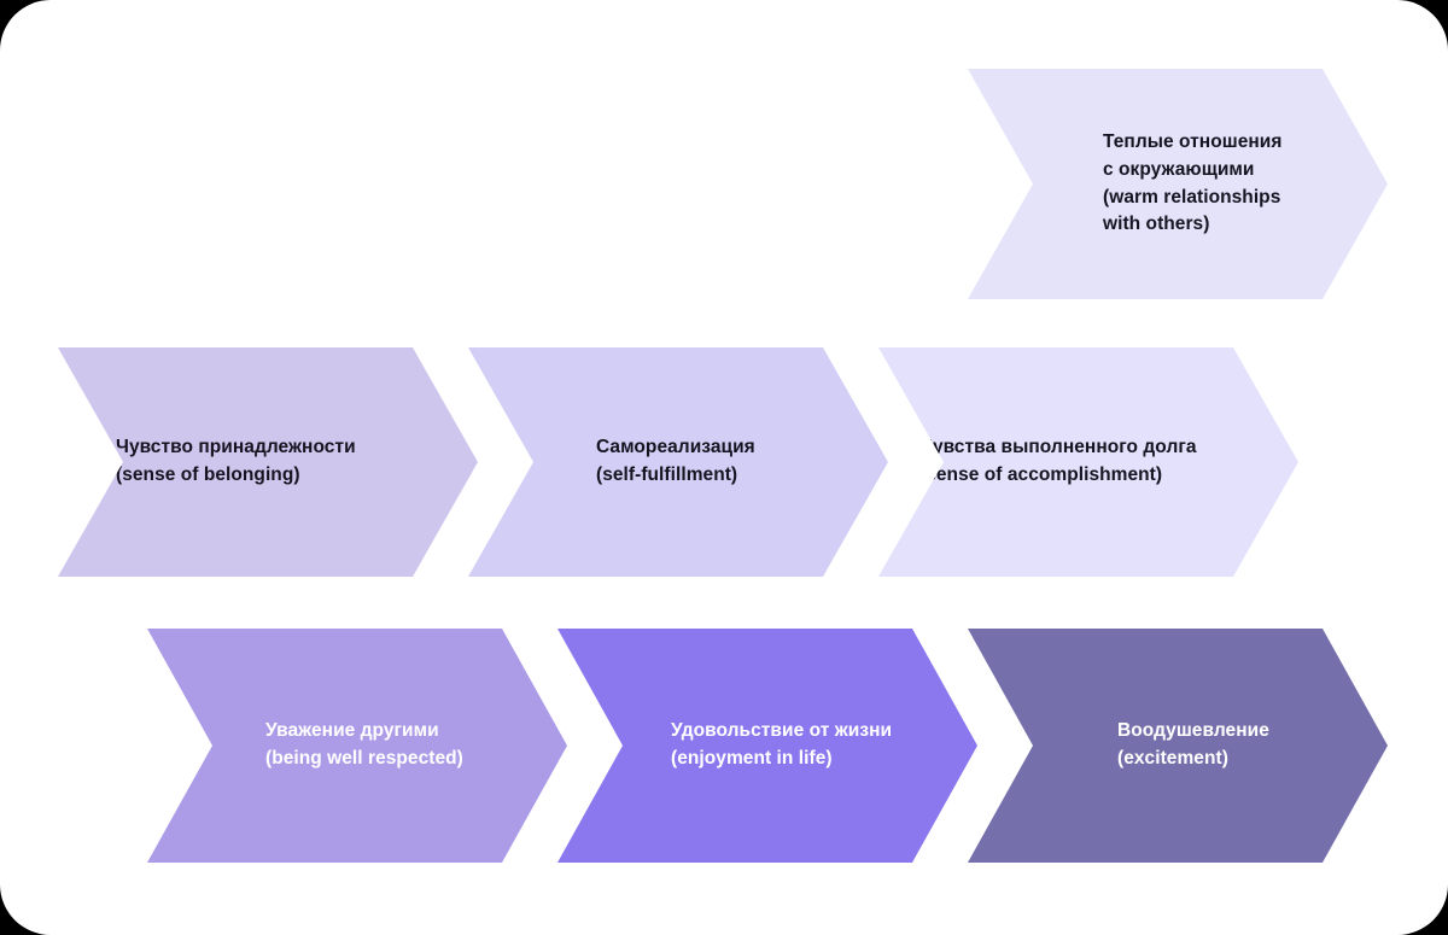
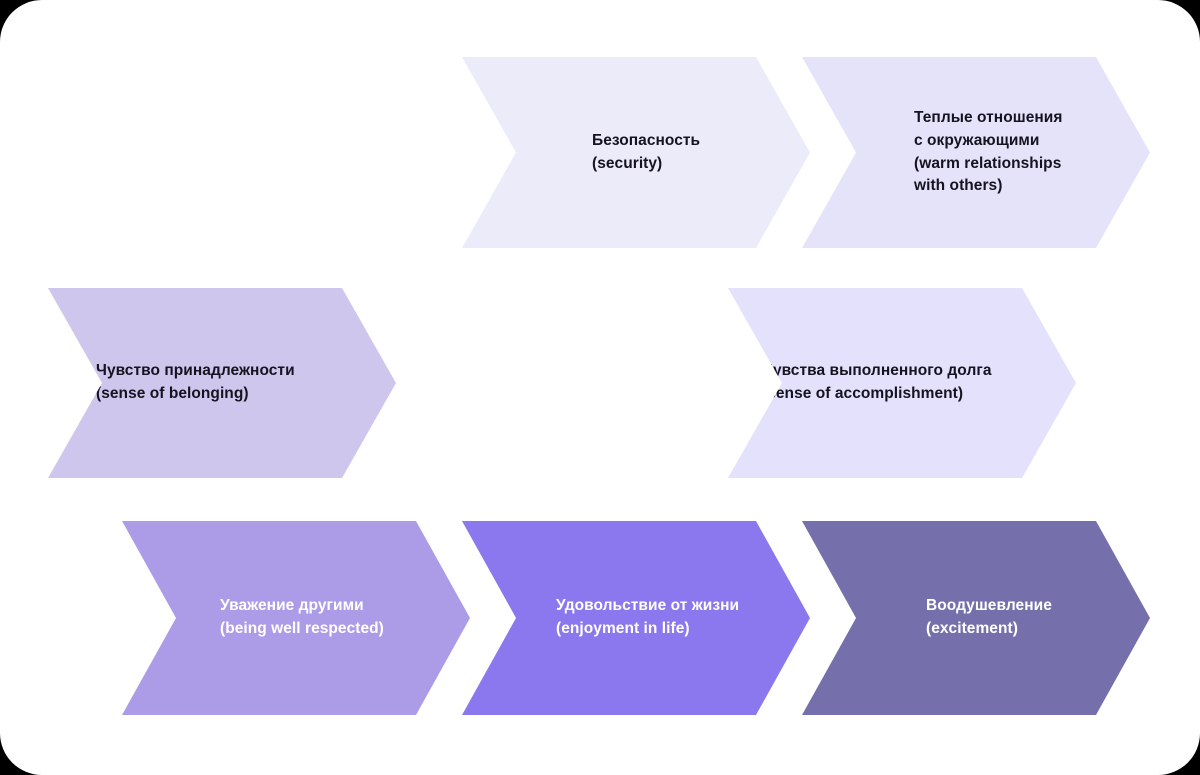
+ Безопасность
+ (security)
  Теплые отношения
  с окружающими
  (warm relationships
  with others)
  Чувство принадлежности
  (sense of belonging)
- Самореализация
- (self-fulfillment)
  увства выполненного долга
  ense of accomplishment)
  Уважение другими
  (being well respected)
  Удовольствие от жизни
  (enjoyment in life)
  Воодушевление
  (excitement)
